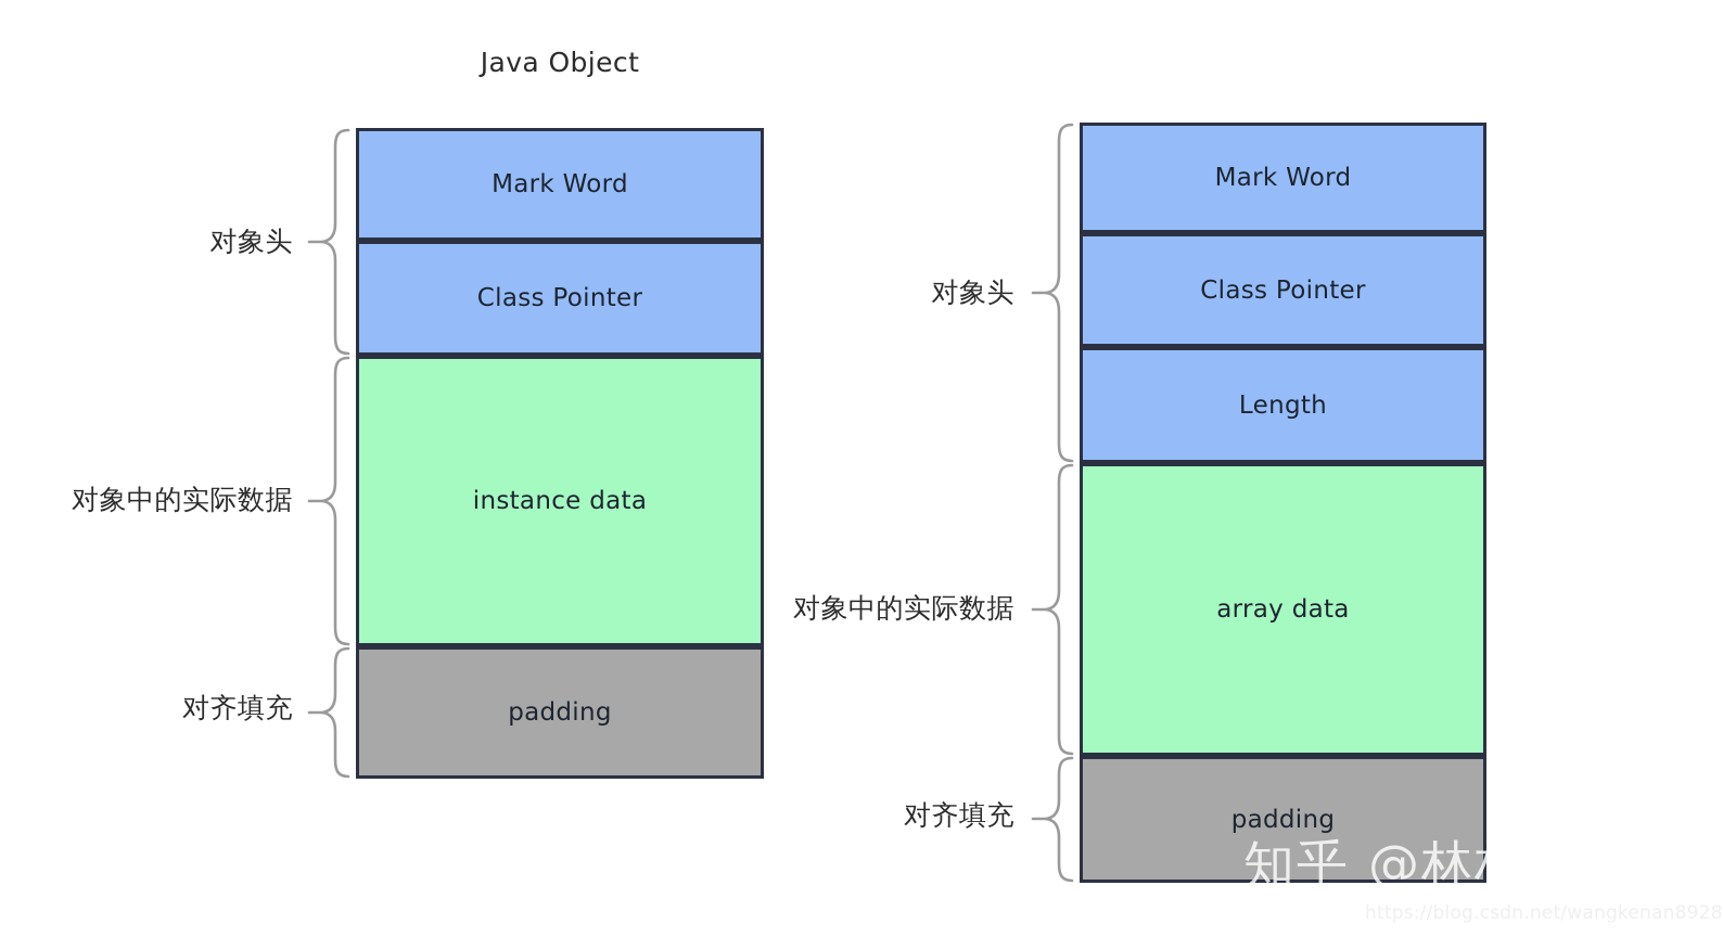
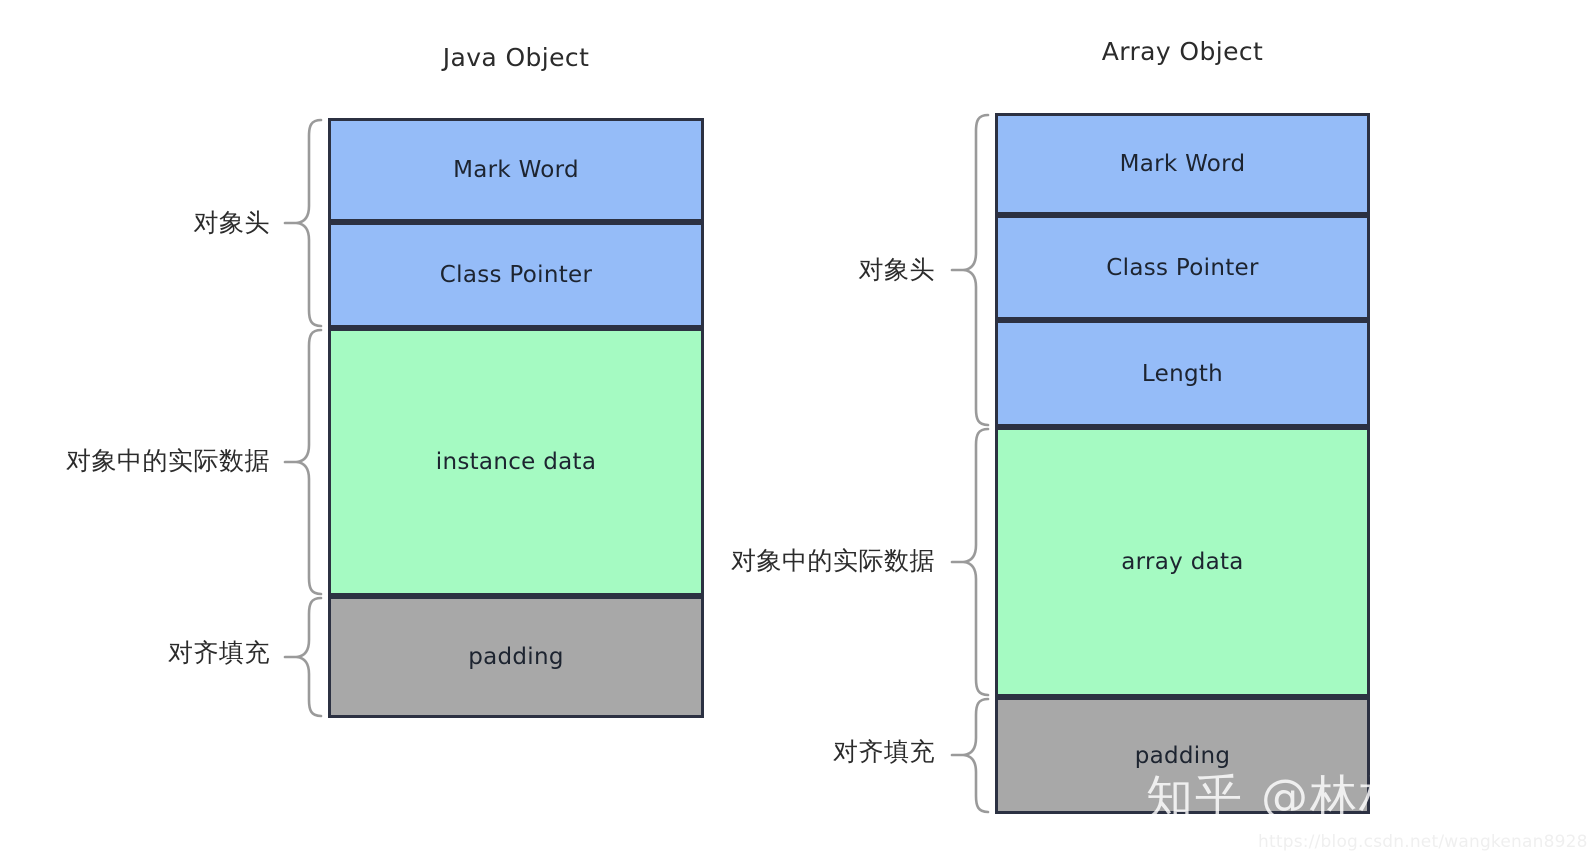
  Java Object
  Mark Word
  Class Pointer
  instance data
  padding
  对象头
  对象中的实际数据
  对齐填充
+ Array Object
  Mark Word
  Class Pointer
  Length
  array data
  padding
  对象头
  对象中的实际数据
  对齐填充
  知乎 @林林
